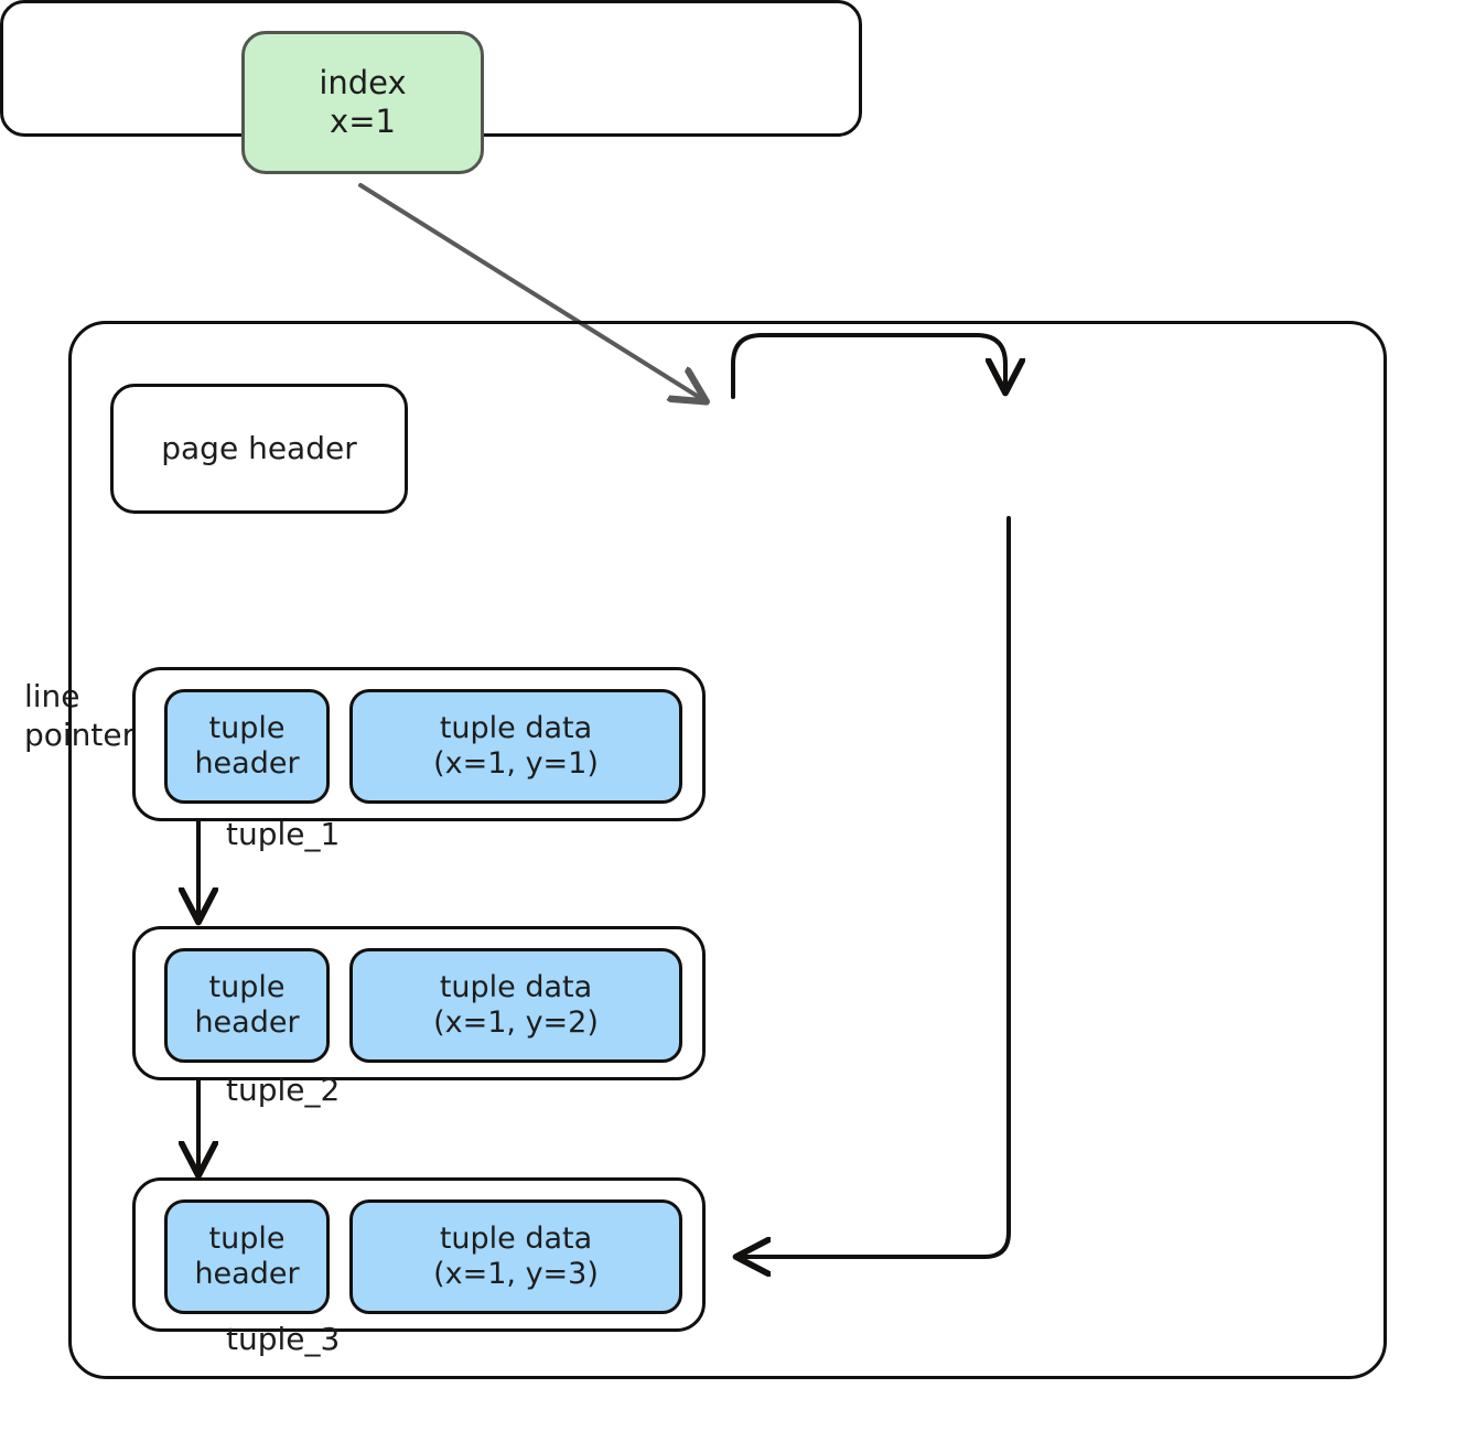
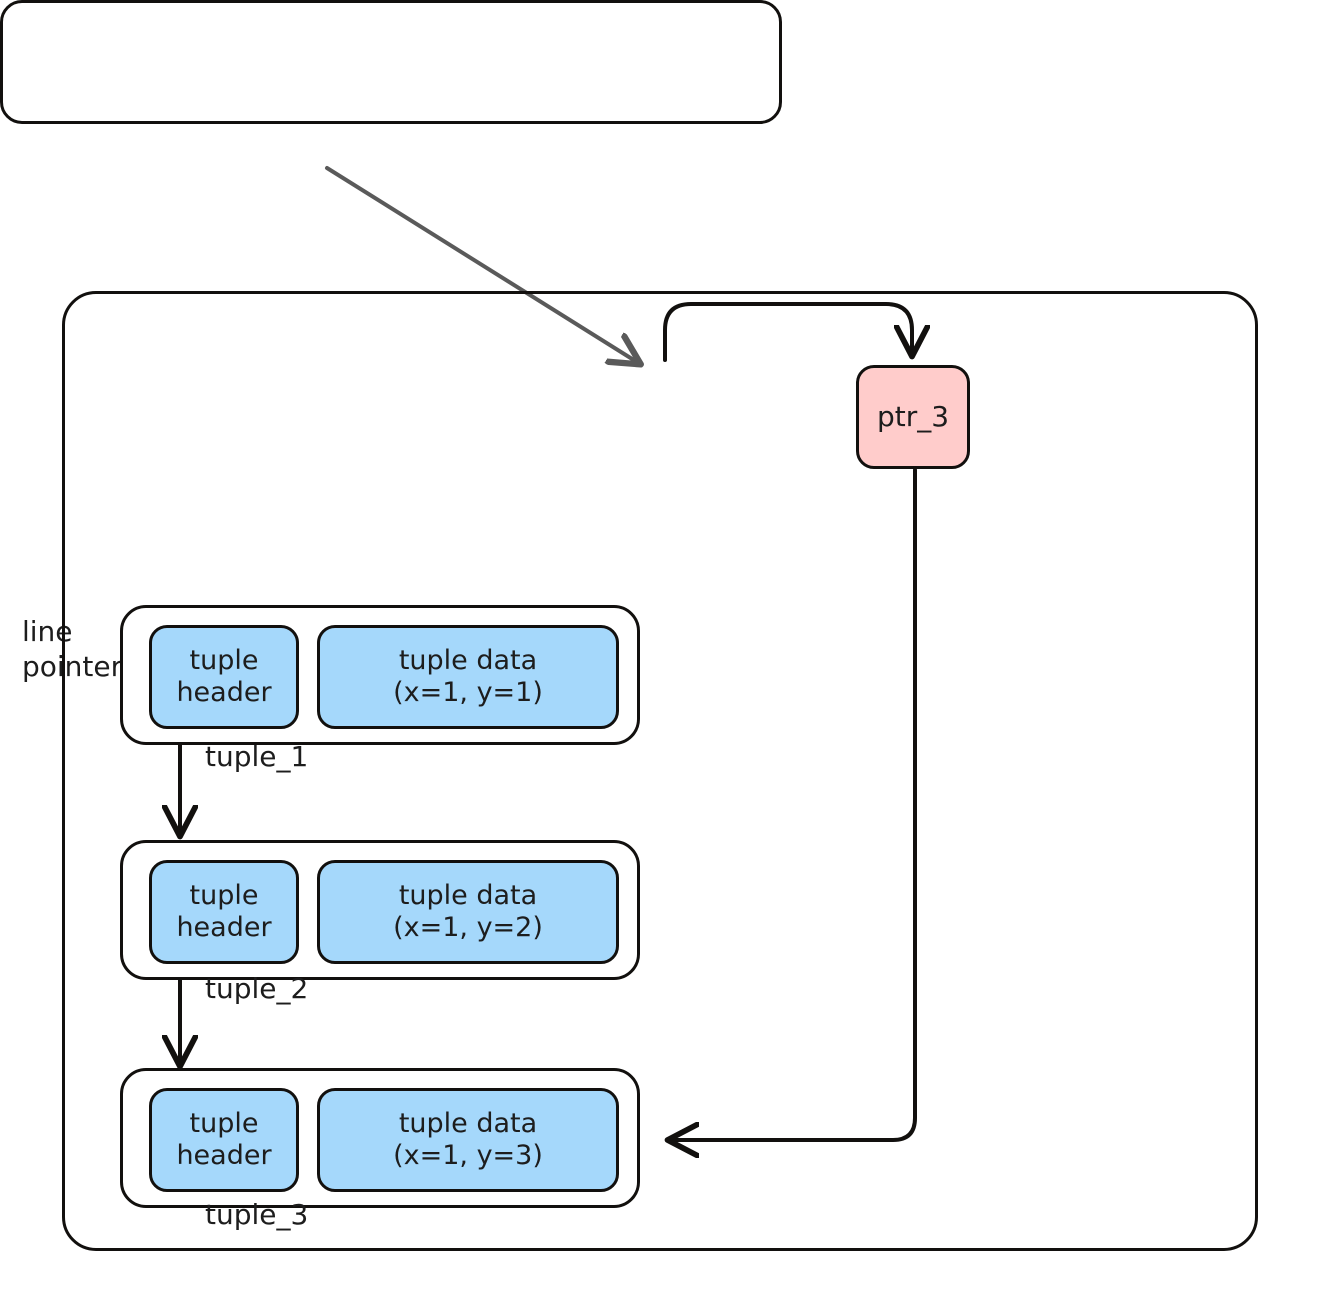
- index
- x=1
- page header
  line
  pointer
+ ptr_3
  tuple
  header
  tuple data
  (x=1, y=1)
  tuple_1
  tuple
  header
  tuple data
  (x=1, y=2)
  tuple_2
  tuple
  header
  tuple data
  (x=1, y=3)
  tuple_3
